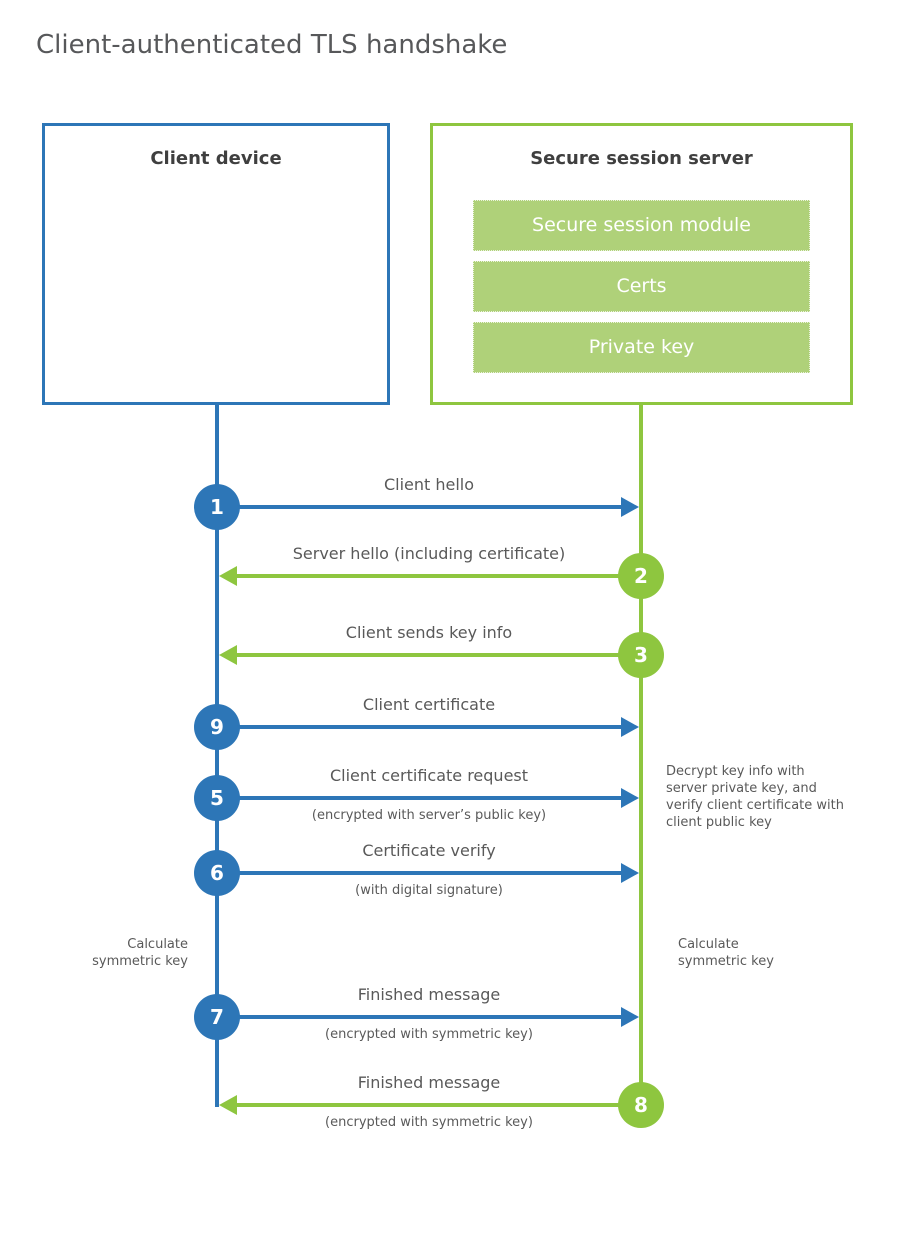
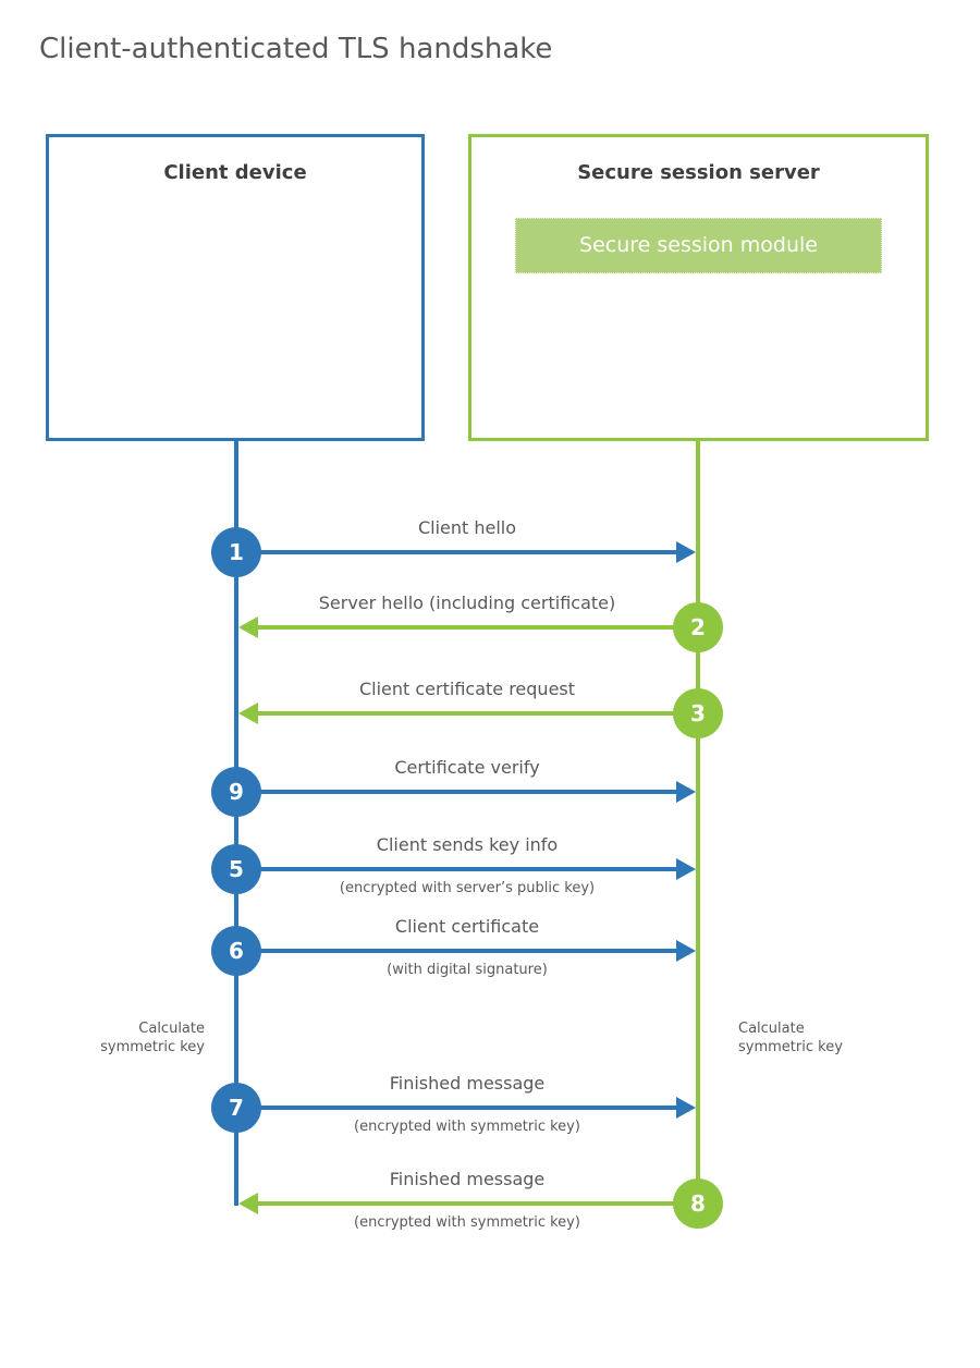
  Client-authenticated TLS handshake
  Client device
  Secure session server
  Secure session module
- Certs
- Private key
  Client hello
  1
  Server hello (including certificate)
  2
- Client sends key info
+ Client certificate request
  3
- Client certificate
+ Certificate verify
  9
- Client certificate request
+ Client sends key info
  (encrypted with server’s public key)
  5
- Certificate verify
+ Client certificate
  (with digital signature)
  6
  Finished message
  (encrypted with symmetric key)
  7
  Finished message
  (encrypted with symmetric key)
  8
- Decrypt key info with server private key, and verify client certificate with client public key
  Calculate symmetric key
  Calculate symmetric key
